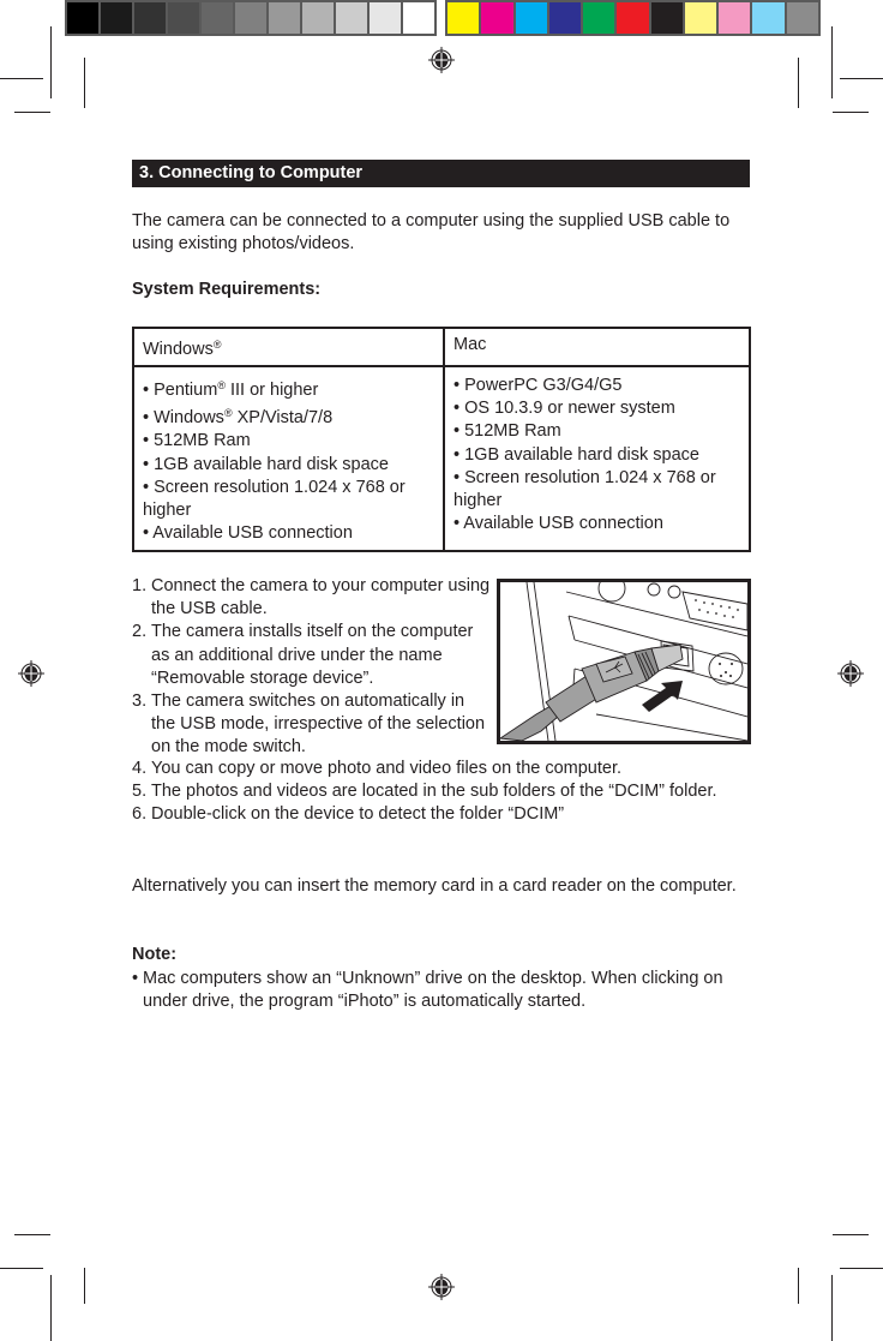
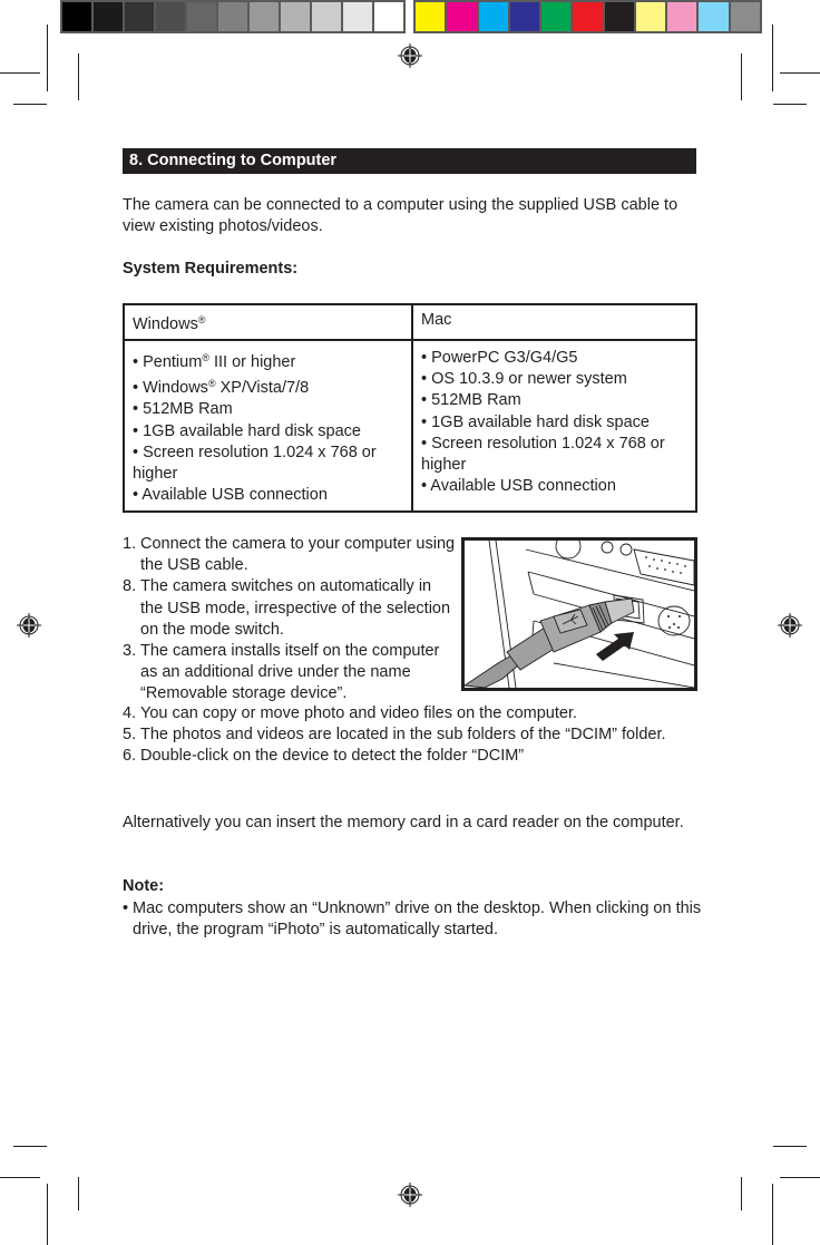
- 3. Connecting to Computer
+ 8. Connecting to Computer
- The camera can be connected to a computer using the supplied USB cable to using existing photos/videos.
+ The camera can be connected to a computer using the supplied USB cable to view existing photos/videos.
  System Requirements:
  Windows®	Mac
  • Pentium® III or higher• Windows® XP/Vista/7/8• 512MB Ram• 1GB available hard disk space• Screen resolution 1.024 x 768 or higher• Available USB connection	• PowerPC G3/G4/G5• OS 10.3.9 or newer system• 512MB Ram• 1GB available hard disk space• Screen resolution 1.024 x 768 or higher• Available USB connection
  1.
  Connect the camera to your computer using the USB cable.
- 2.
+ 8.
- The camera installs itself on the computer as an additional drive under the name “Removable storage device”.
+ The camera switches on automatically in the USB mode, irrespective of the selection on the mode switch.
  3.
- The camera switches on automatically in the USB mode, irrespective of the selection on the mode switch.
+ The camera installs itself on the computer as an additional drive under the name “Removable storage device”.
  4.
  You can copy or move photo and video files on the computer.
  5.
  The photos and videos are located in the sub folders of the “DCIM” folder.
  6.
  Double-click on the device to detect the folder “DCIM”
  Alternatively you can insert the memory card in a card reader on the computer.
  Note:
  •
- Mac computers show an “Unknown” drive on the desktop. When clicking on under drive, the program “iPhoto” is automatically started.
+ Mac computers show an “Unknown” drive on the desktop. When clicking on this drive, the program “iPhoto” is automatically started.
